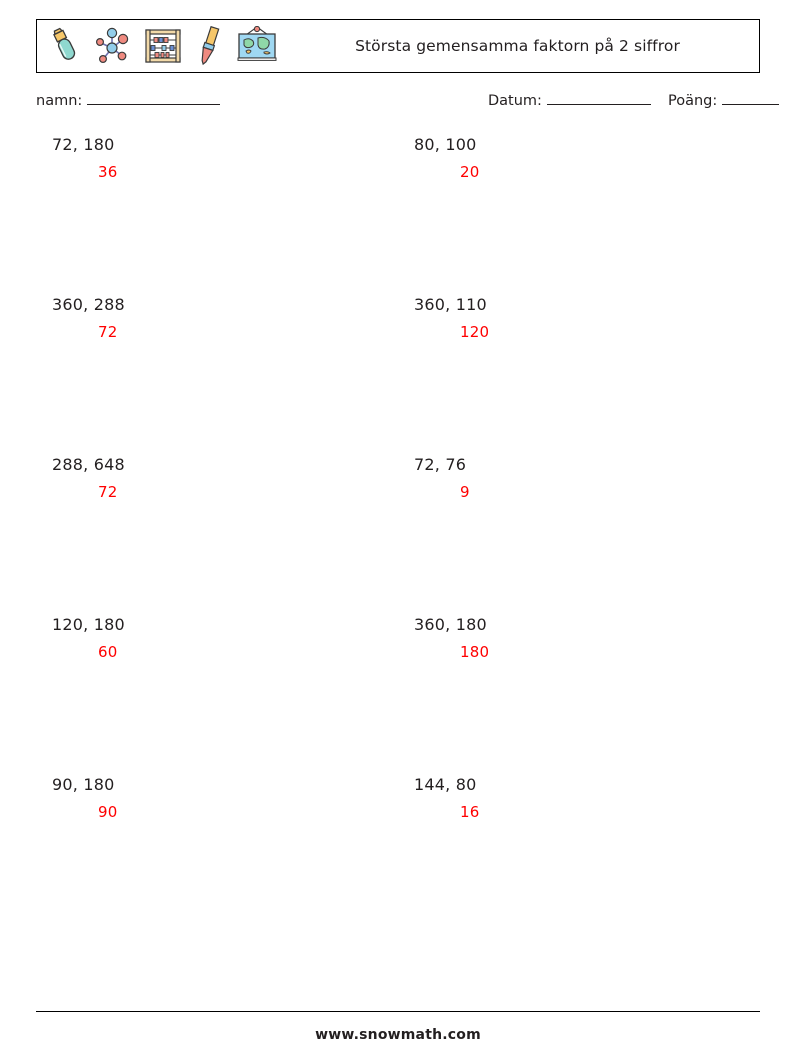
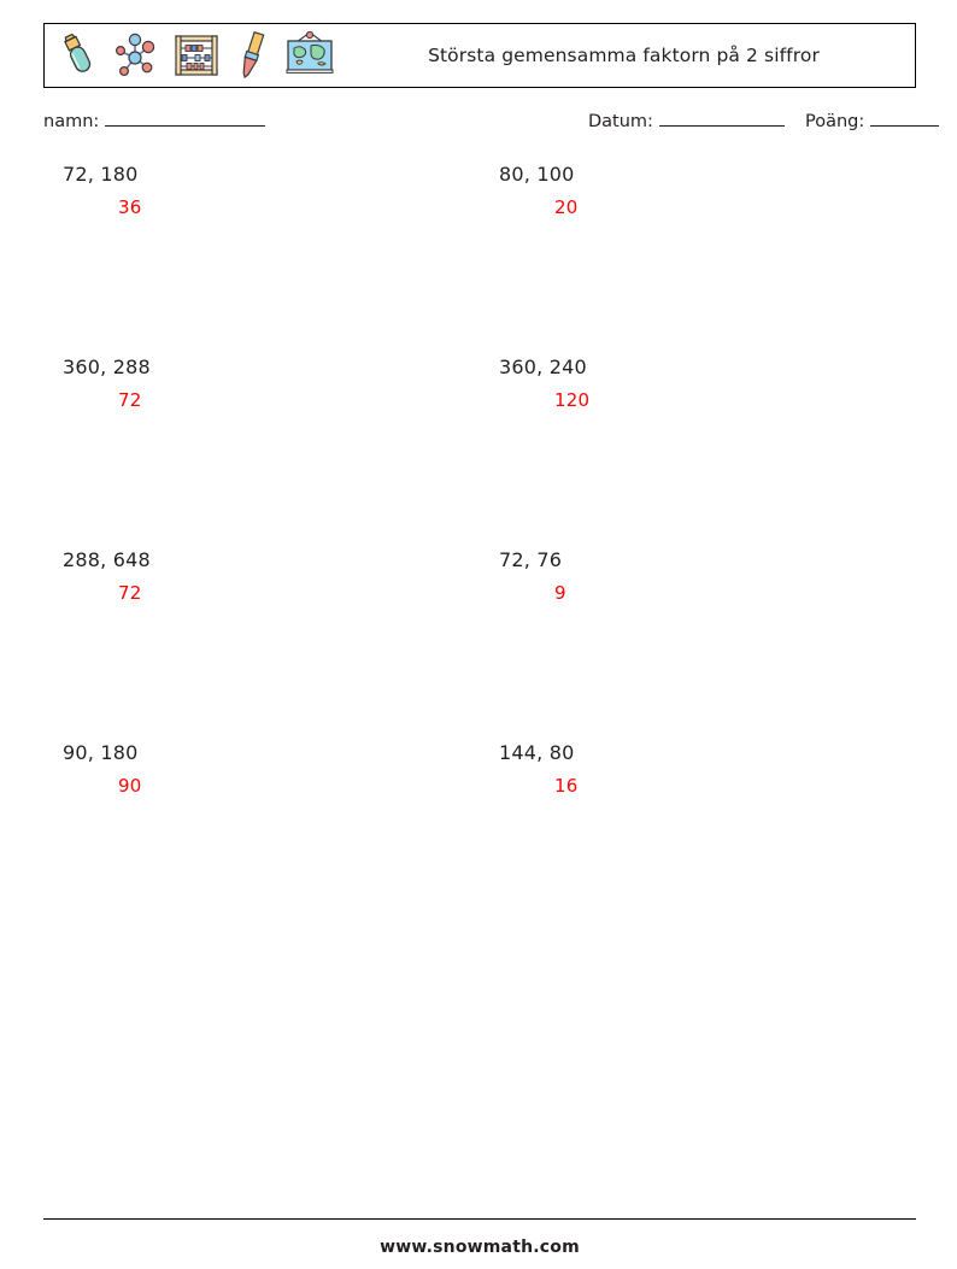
  Största gemensamma faktorn på 2 siffror
  namn:
  Datum:
  Poäng:
  72, 180
  36
  80, 100
  20
  360, 288
  72
- 360, 110
+ 360, 240
  120
  288, 648
  72
  72, 76
  9
- 120, 180
- 60
- 360, 180
- 180
  90, 180
  90
  144, 80
  16
  www.snowmath.com
